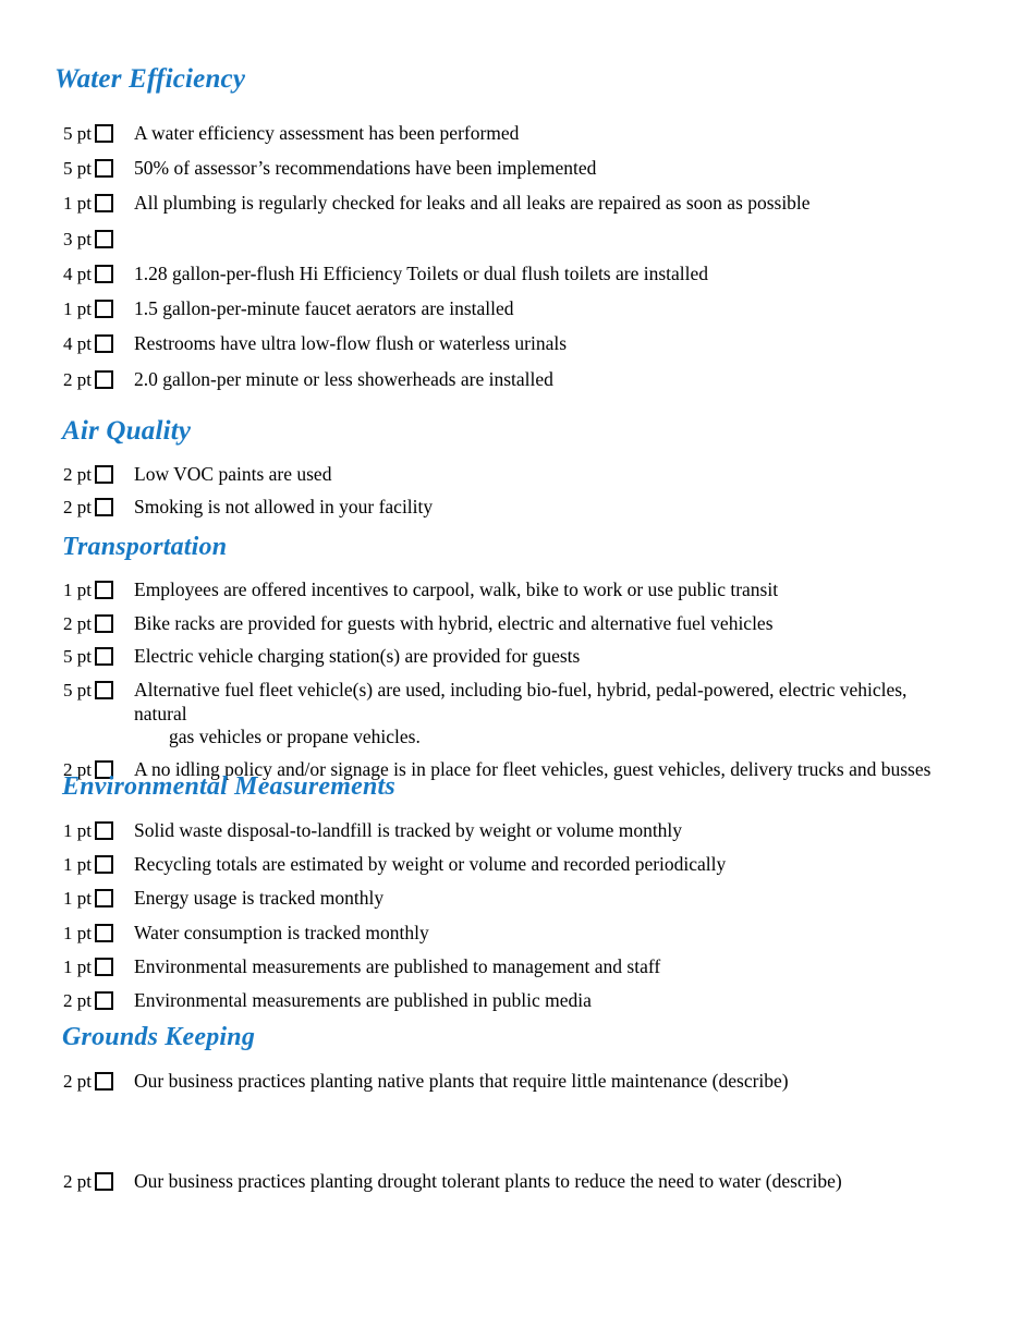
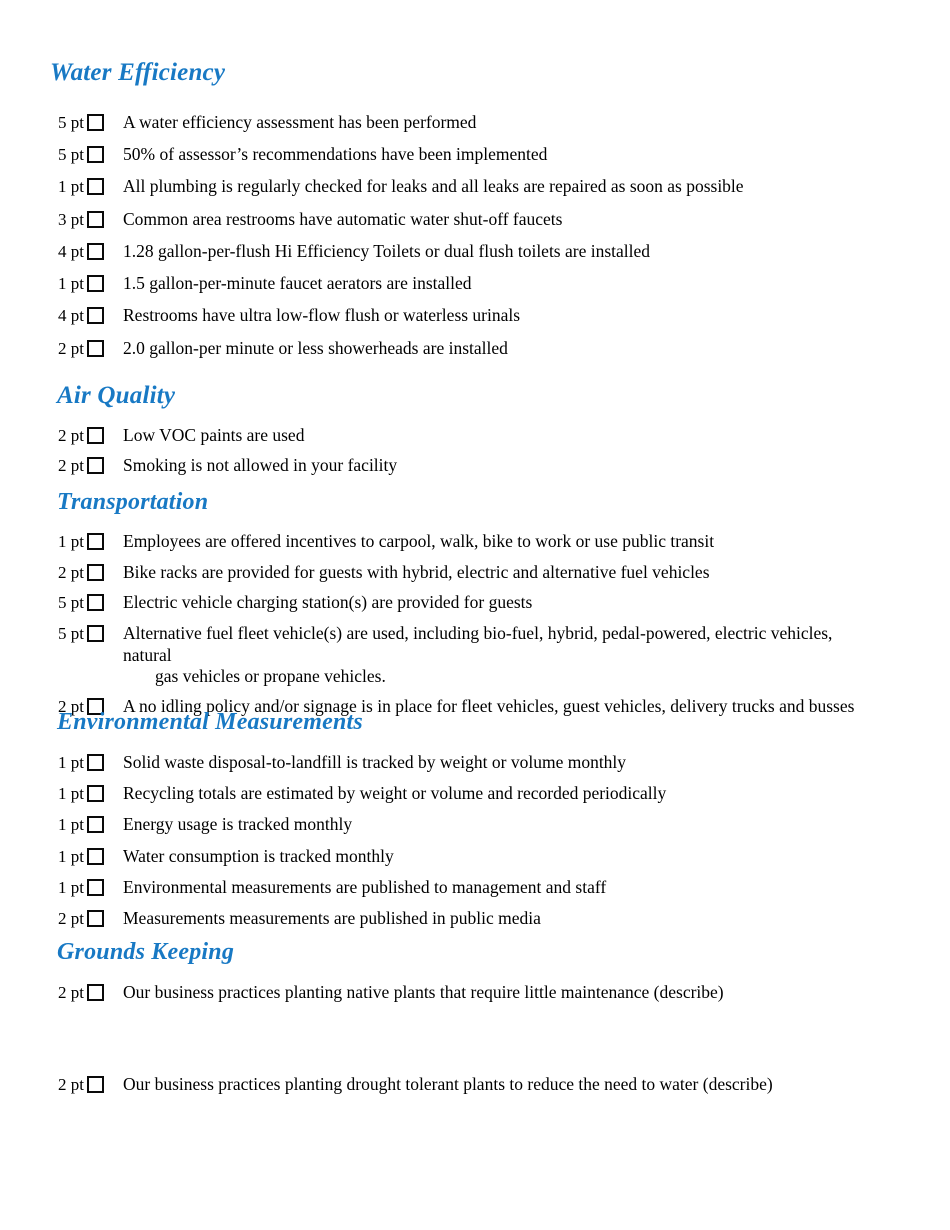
  Water Efficiency
  5 pt
  A water efficiency assessment has been performed
  5 pt
  50% of assessor’s recommendations have been implemented
  1 pt
  All plumbing is regularly checked for leaks and all leaks are repaired as soon as possible
  3 pt
+ Common area restrooms have automatic water shut-off faucets
  4 pt
  1.28 gallon-per-flush Hi Efficiency Toilets or dual flush toilets are installed
  1 pt
  1.5 gallon-per-minute faucet aerators are installed
  4 pt
  Restrooms have ultra low-flow flush or waterless urinals
  2 pt
  2.0 gallon-per minute or less showerheads are installed
  Air Quality
  2 pt
  Low VOC paints are used
  2 pt
  Smoking is not allowed in your facility
  Transportation
  1 pt
  Employees are offered incentives to carpool, walk, bike to work or use public transit
  2 pt
  Bike racks are provided for guests with hybrid, electric and alternative fuel vehicles
  5 pt
  Electric vehicle charging station(s) are provided for guests
  5 pt
  Alternative fuel fleet vehicle(s) are used, including bio-fuel, hybrid, pedal-powered, electric vehicles, natural
  gas vehicles or propane vehicles.
  2 pt
  A no idling policy and/or signage is in place for fleet vehicles, guest vehicles, delivery trucks and busses
  Environmental Measurements
  1 pt
  Solid waste disposal-to-landfill is tracked by weight or volume monthly
  1 pt
  Recycling totals are estimated by weight or volume and recorded periodically
  1 pt
  Energy usage is tracked monthly
  1 pt
  Water consumption is tracked monthly
  1 pt
  Environmental measurements are published to management and staff
  2 pt
- Environmental measurements are published in public media
+ Measurements measurements are published in public media
  Grounds Keeping
  2 pt
  Our business practices planting native plants that require little maintenance (describe)
  2 pt
  Our business practices planting drought tolerant plants to reduce the need to water (describe)
